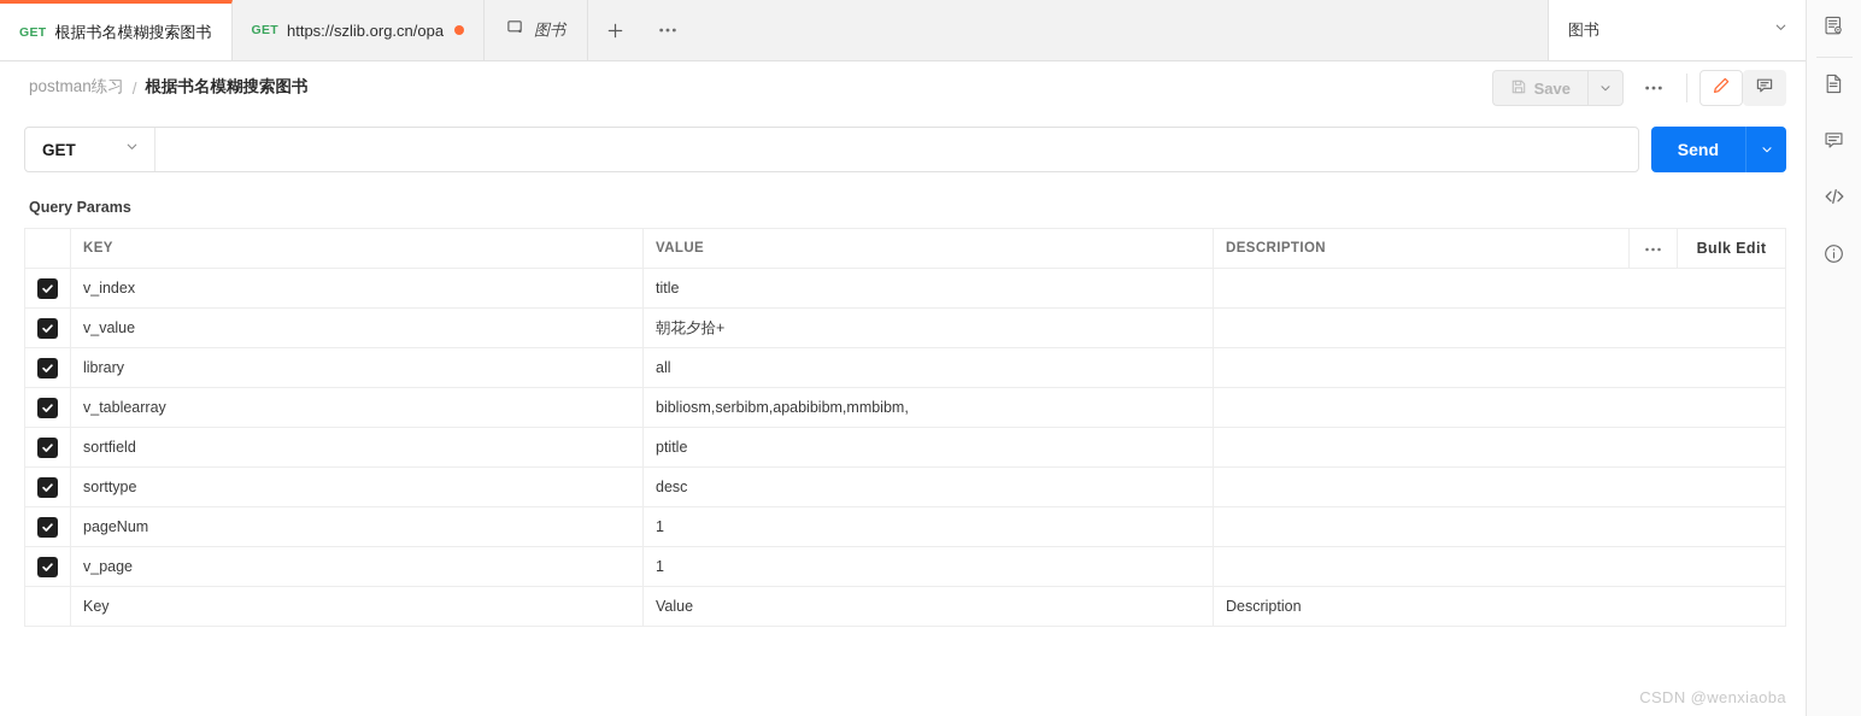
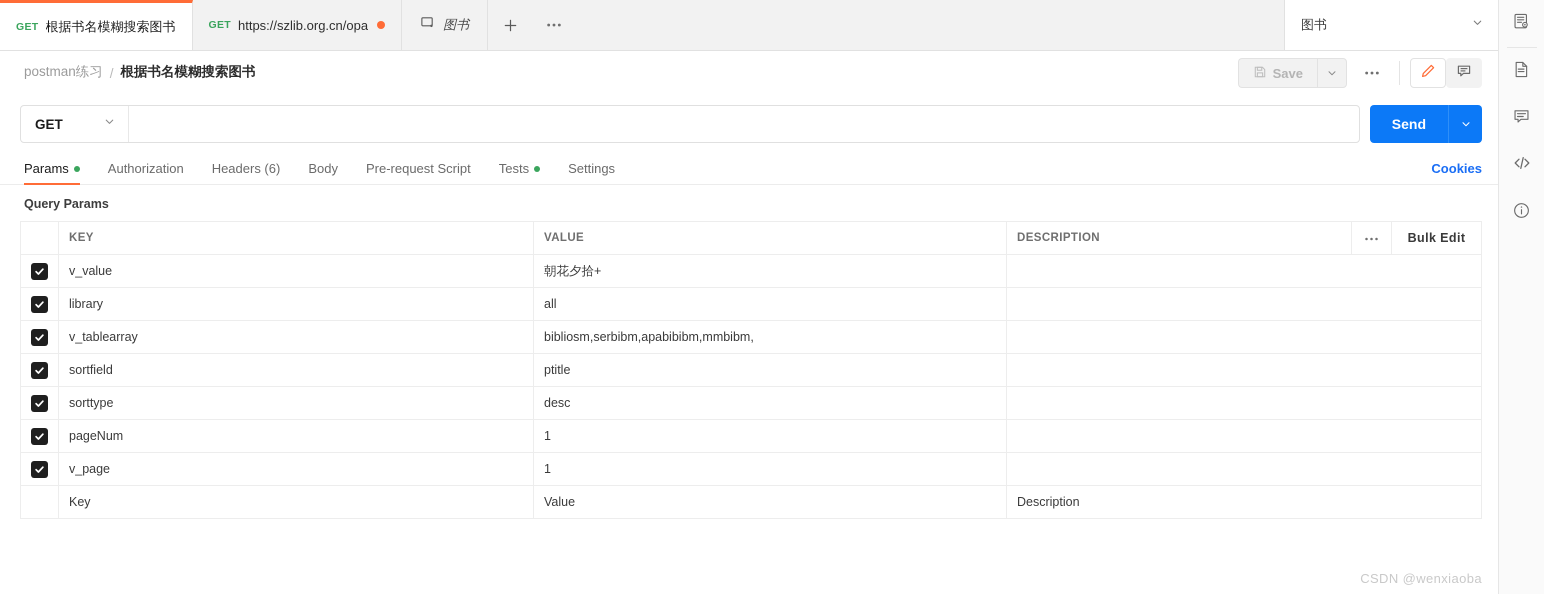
  GET
  根据书名模糊搜索图书
  GET
  https://szlib.org.cn/opa
  图书
  图书
  postman练习
  /
  根据书名模糊搜索图书
  Save
  GET
  Send
+ Params
+ Authorization
+ Headers (6)
+ Body
+ Pre-request Script
+ Tests
+ Settings
+ Cookies
  Query Params
  	KEY	VALUE	DESCRIPTION		Bulk Edit
- 	v_index	title
  	v_value	朝花夕拾+
  	library	all
  	v_tablearray	bibliosm,serbibm,apabibibm,mmbibm,
  	sortfield	ptitle
  	sorttype	desc
  	pageNum	1
  	v_page	1
  	Key	Value	Description
  CSDN @wenxiaoba
